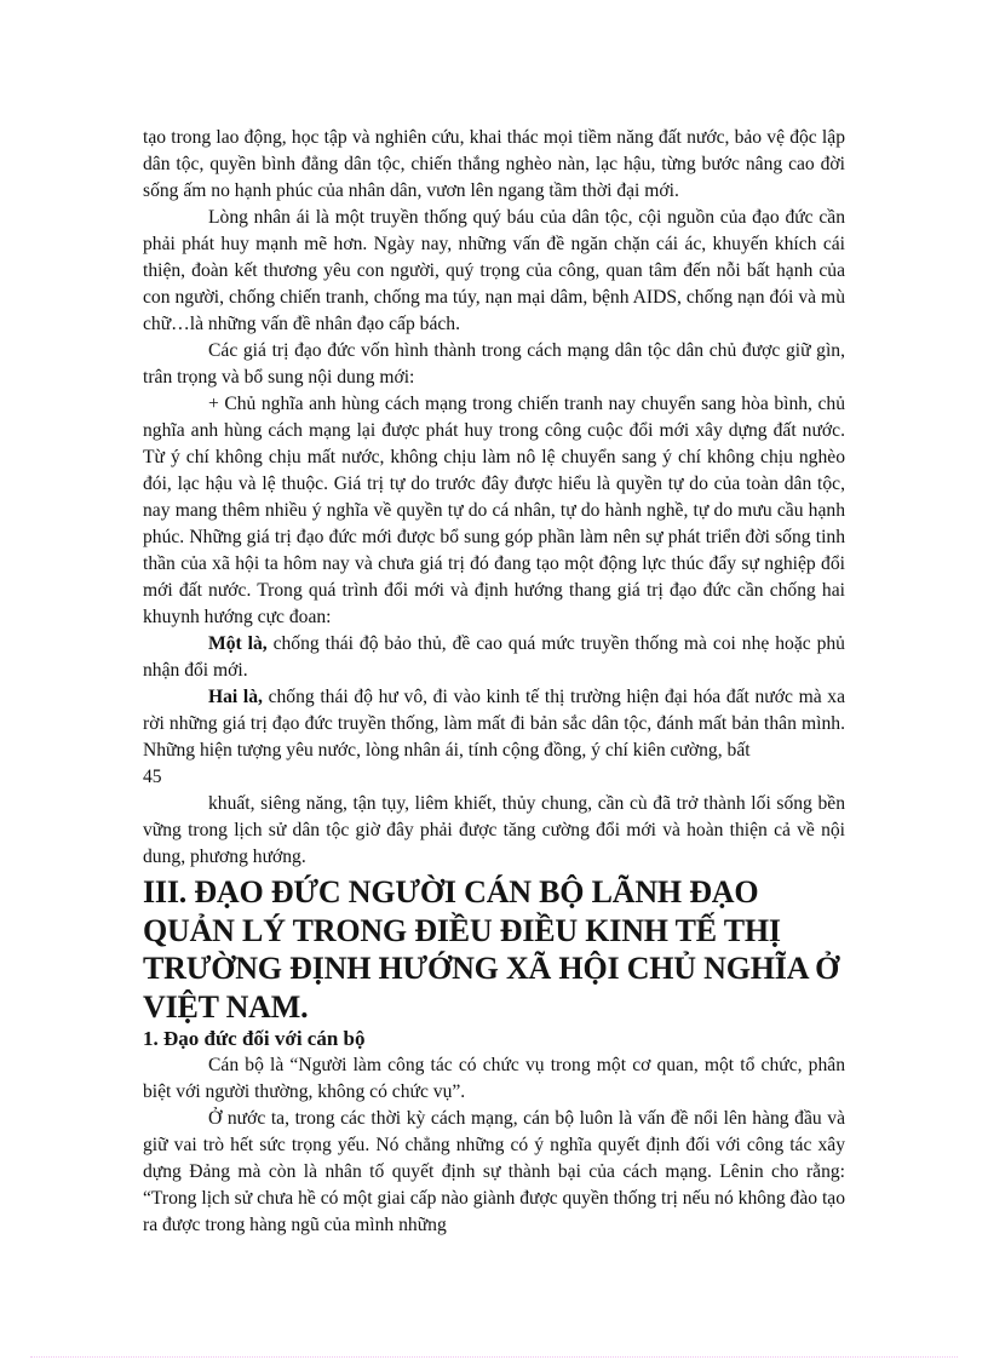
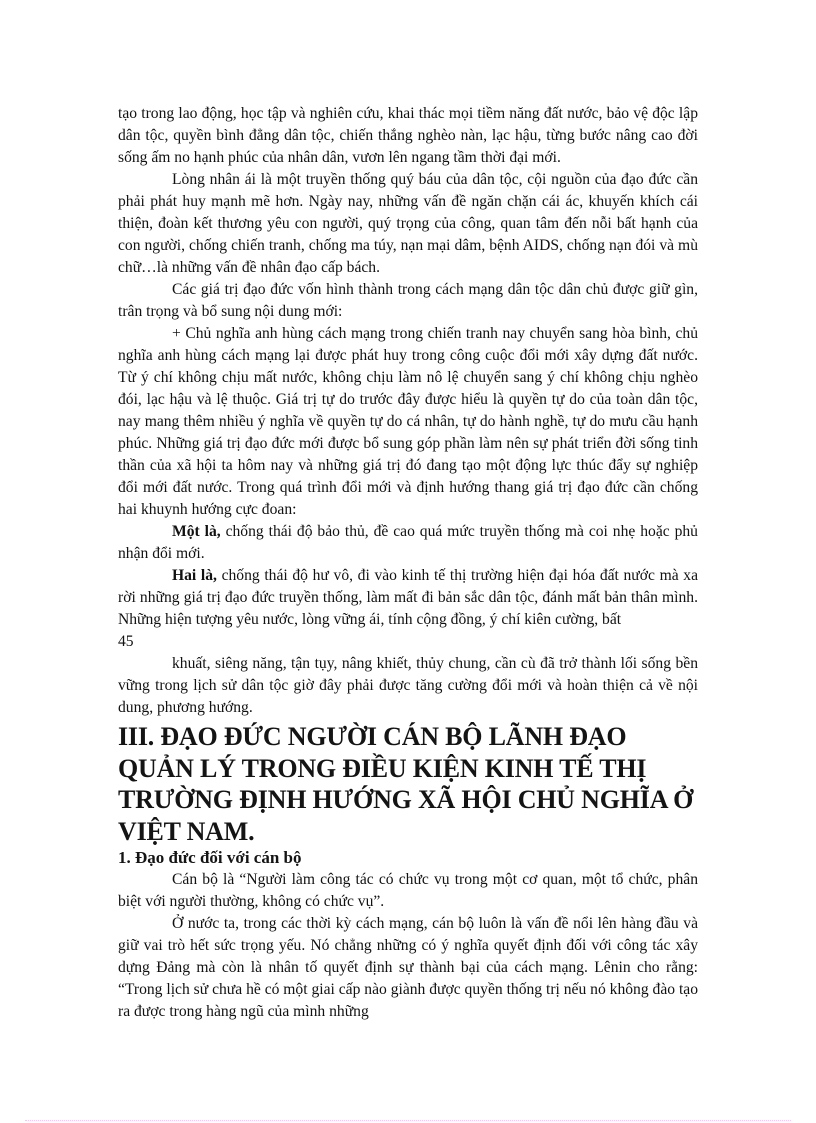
  tạo trong lao động, học tập và nghiên cứu, khai thác mọi tiềm năng đất nước, bảo vệ độc lập dân tộc, quyền bình đẳng dân tộc, chiến thắng nghèo nàn, lạc hậu, từng bước nâng cao đời sống ấm no hạnh phúc của nhân dân, vươn lên ngang tầm thời đại mới.
  Lòng nhân ái là một truyền thống quý báu của dân tộc, cội nguồn của đạo đức cần phải phát huy mạnh mẽ hơn. Ngày nay, những vấn đề ngăn chặn cái ác, khuyến khích cái thiện, đoàn kết thương yêu con người, quý trọng của công, quan tâm đến nỗi bất hạnh của con người, chống chiến tranh, chống ma túy, nạn mại dâm, bệnh AIDS, chống nạn đói và mù chữ…là những vấn đề nhân đạo cấp bách.
  Các giá trị đạo đức vốn hình thành trong cách mạng dân tộc dân chủ được giữ gìn, trân trọng và bổ sung nội dung mới:
- + Chủ nghĩa anh hùng cách mạng trong chiến tranh nay chuyển sang hòa bình, chủ nghĩa anh hùng cách mạng lại được phát huy trong công cuộc đổi mới xây dựng đất nước. Từ ý chí không chịu mất nước, không chịu làm nô lệ chuyển sang ý chí không chịu nghèo đói, lạc hậu và lệ thuộc. Giá trị tự do trước đây được hiểu là quyền tự do của toàn dân tộc, nay mang thêm nhiều ý nghĩa về quyền tự do cá nhân, tự do hành nghề, tự do mưu cầu hạnh phúc. Những giá trị đạo đức mới được bổ sung góp phần làm nên sự phát triển đời sống tinh thần của xã hội ta hôm nay và chưa giá trị đó đang tạo một động lực thúc đẩy sự nghiệp đổi mới đất nước. Trong quá trình đổi mới và định hướng thang giá trị đạo đức cần chống hai khuynh hướng cực đoan:
+ + Chủ nghĩa anh hùng cách mạng trong chiến tranh nay chuyển sang hòa bình, chủ nghĩa anh hùng cách mạng lại được phát huy trong công cuộc đổi mới xây dựng đất nước. Từ ý chí không chịu mất nước, không chịu làm nô lệ chuyển sang ý chí không chịu nghèo đói, lạc hậu và lệ thuộc. Giá trị tự do trước đây được hiểu là quyền tự do của toàn dân tộc, nay mang thêm nhiều ý nghĩa về quyền tự do cá nhân, tự do hành nghề, tự do mưu cầu hạnh phúc. Những giá trị đạo đức mới được bổ sung góp phần làm nên sự phát triển đời sống tinh thần của xã hội ta hôm nay và những giá trị đó đang tạo một động lực thúc đẩy sự nghiệp đổi mới đất nước. Trong quá trình đổi mới và định hướng thang giá trị đạo đức cần chống hai khuynh hướng cực đoan:
  Một là, chống thái độ bảo thủ, đề cao quá mức truyền thống mà coi nhẹ hoặc phủ nhận đổi mới.
- Hai là, chống thái độ hư vô, đi vào kinh tế thị trường hiện đại hóa đất nước mà xa rời những giá trị đạo đức truyền thống, làm mất đi bản sắc dân tộc, đánh mất bản thân mình. Những hiện tượng yêu nước, lòng nhân ái, tính cộng đồng, ý chí kiên cường, bất
+ Hai là, chống thái độ hư vô, đi vào kinh tế thị trường hiện đại hóa đất nước mà xa rời những giá trị đạo đức truyền thống, làm mất đi bản sắc dân tộc, đánh mất bản thân mình. Những hiện tượng yêu nước, lòng vững ái, tính cộng đồng, ý chí kiên cường, bất
  45
- khuất, siêng năng, tận tụy, liêm khiết, thủy chung, cần cù đã trở thành lối sống bền vững trong lịch sử dân tộc giờ đây phải được tăng cường đổi mới và hoàn thiện cả về nội dung, phương hướng.
+ khuất, siêng năng, tận tụy, nâng khiết, thủy chung, cần cù đã trở thành lối sống bền vững trong lịch sử dân tộc giờ đây phải được tăng cường đổi mới và hoàn thiện cả về nội dung, phương hướng.
- III. ĐẠO ĐỨC NGƯỜI CÁN BỘ LÃNH ĐẠO QUẢN LÝ TRONG ĐIỀU ĐIỀU KINH TẾ THỊ TRƯỜNG ĐỊNH HƯỚNG XÃ HỘI CHỦ NGHĨA Ở VIỆT NAM.
+ III. ĐẠO ĐỨC NGƯỜI CÁN BỘ LÃNH ĐẠO QUẢN LÝ TRONG ĐIỀU KIỆN KINH TẾ THỊ TRƯỜNG ĐỊNH HƯỚNG XÃ HỘI CHỦ NGHĨA Ở VIỆT NAM.
  1. Đạo đức đối với cán bộ
  Cán bộ là “Người làm công tác có chức vụ trong một cơ quan, một tổ chức, phân biệt với người thường, không có chức vụ”.
  Ở nước ta, trong các thời kỳ cách mạng, cán bộ luôn là vấn đề nổi lên hàng đầu và giữ vai trò hết sức trọng yếu. Nó chẳng những có ý nghĩa quyết định đối với công tác xây dựng Đảng mà còn là nhân tố quyết định sự thành bại của cách mạng. Lênin cho rằng: “Trong lịch sử chưa hề có một giai cấp nào giành được quyền thống trị nếu nó không đào tạo ra được trong hàng ngũ của mình những
